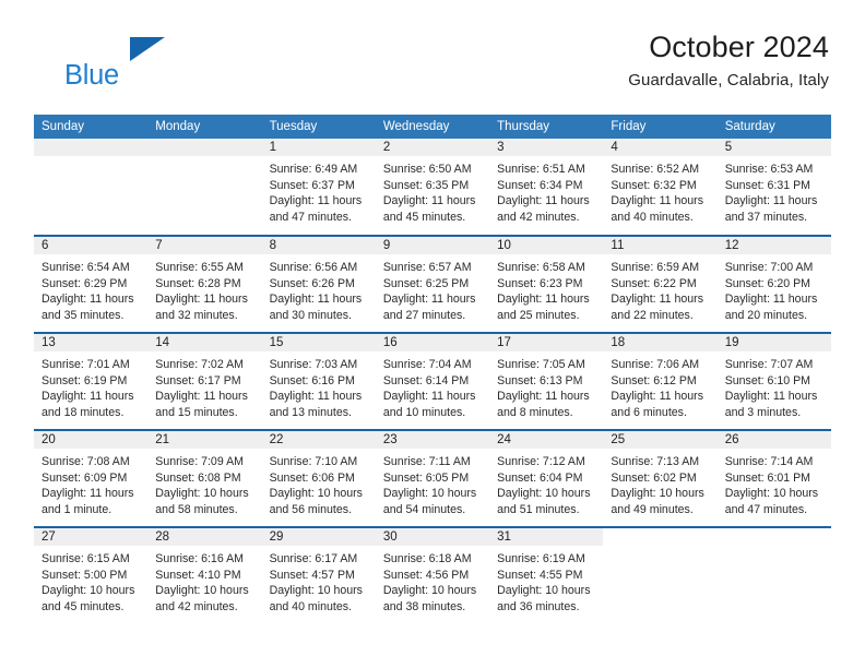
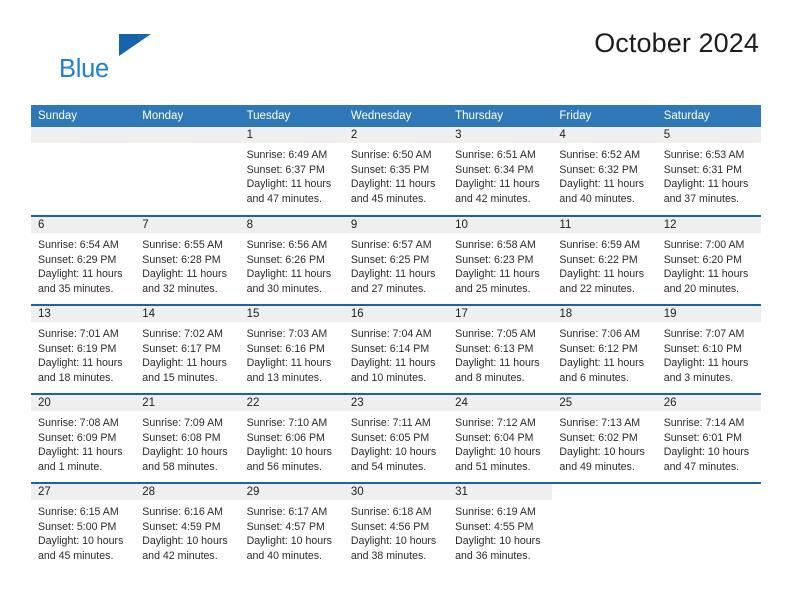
  Blue
  October 2024
- Guardavalle, Calabria, Italy
  Sunday	Monday	Tuesday	Wednesday	Thursday	Friday	Saturday
  		1Sunrise: 6:49 AMSunset: 6:37 PMDaylight: 11 hoursand 47 minutes.	2Sunrise: 6:50 AMSunset: 6:35 PMDaylight: 11 hoursand 45 minutes.	3Sunrise: 6:51 AMSunset: 6:34 PMDaylight: 11 hoursand 42 minutes.	4Sunrise: 6:52 AMSunset: 6:32 PMDaylight: 11 hoursand 40 minutes.	5Sunrise: 6:53 AMSunset: 6:31 PMDaylight: 11 hoursand 37 minutes.
  6Sunrise: 6:54 AMSunset: 6:29 PMDaylight: 11 hoursand 35 minutes.	7Sunrise: 6:55 AMSunset: 6:28 PMDaylight: 11 hoursand 32 minutes.	8Sunrise: 6:56 AMSunset: 6:26 PMDaylight: 11 hoursand 30 minutes.	9Sunrise: 6:57 AMSunset: 6:25 PMDaylight: 11 hoursand 27 minutes.	10Sunrise: 6:58 AMSunset: 6:23 PMDaylight: 11 hoursand 25 minutes.	11Sunrise: 6:59 AMSunset: 6:22 PMDaylight: 11 hoursand 22 minutes.	12Sunrise: 7:00 AMSunset: 6:20 PMDaylight: 11 hoursand 20 minutes.
  13Sunrise: 7:01 AMSunset: 6:19 PMDaylight: 11 hoursand 18 minutes.	14Sunrise: 7:02 AMSunset: 6:17 PMDaylight: 11 hoursand 15 minutes.	15Sunrise: 7:03 AMSunset: 6:16 PMDaylight: 11 hoursand 13 minutes.	16Sunrise: 7:04 AMSunset: 6:14 PMDaylight: 11 hoursand 10 minutes.	17Sunrise: 7:05 AMSunset: 6:13 PMDaylight: 11 hoursand 8 minutes.	18Sunrise: 7:06 AMSunset: 6:12 PMDaylight: 11 hoursand 6 minutes.	19Sunrise: 7:07 AMSunset: 6:10 PMDaylight: 11 hoursand 3 minutes.
  20Sunrise: 7:08 AMSunset: 6:09 PMDaylight: 11 hoursand 1 minute.	21Sunrise: 7:09 AMSunset: 6:08 PMDaylight: 10 hoursand 58 minutes.	22Sunrise: 7:10 AMSunset: 6:06 PMDaylight: 10 hoursand 56 minutes.	23Sunrise: 7:11 AMSunset: 6:05 PMDaylight: 10 hoursand 54 minutes.	24Sunrise: 7:12 AMSunset: 6:04 PMDaylight: 10 hoursand 51 minutes.	25Sunrise: 7:13 AMSunset: 6:02 PMDaylight: 10 hoursand 49 minutes.	26Sunrise: 7:14 AMSunset: 6:01 PMDaylight: 10 hoursand 47 minutes.
- 27Sunrise: 6:15 AMSunset: 5:00 PMDaylight: 10 hoursand 45 minutes.	28Sunrise: 6:16 AMSunset: 4:10 PMDaylight: 10 hoursand 42 minutes.	29Sunrise: 6:17 AMSunset: 4:57 PMDaylight: 10 hoursand 40 minutes.	30Sunrise: 6:18 AMSunset: 4:56 PMDaylight: 10 hoursand 38 minutes.	31Sunrise: 6:19 AMSunset: 4:55 PMDaylight: 10 hoursand 36 minutes.
+ 27Sunrise: 6:15 AMSunset: 5:00 PMDaylight: 10 hoursand 45 minutes.	28Sunrise: 6:16 AMSunset: 4:59 PMDaylight: 10 hoursand 42 minutes.	29Sunrise: 6:17 AMSunset: 4:57 PMDaylight: 10 hoursand 40 minutes.	30Sunrise: 6:18 AMSunset: 4:56 PMDaylight: 10 hoursand 38 minutes.	31Sunrise: 6:19 AMSunset: 4:55 PMDaylight: 10 hoursand 36 minutes.
